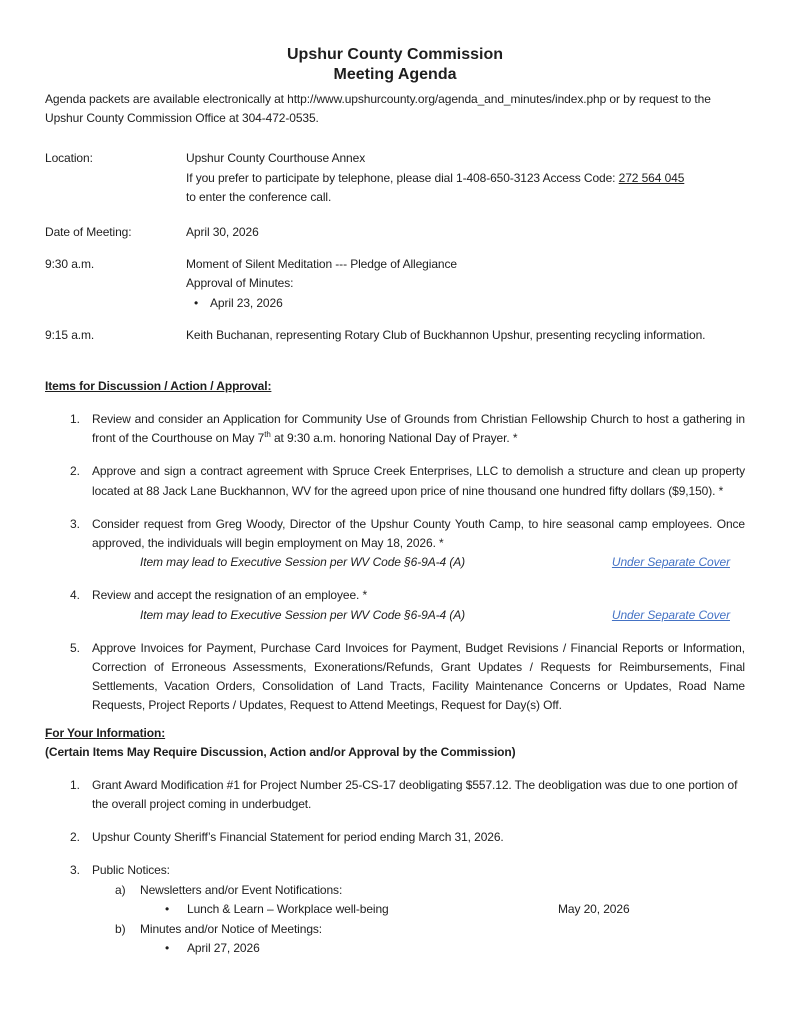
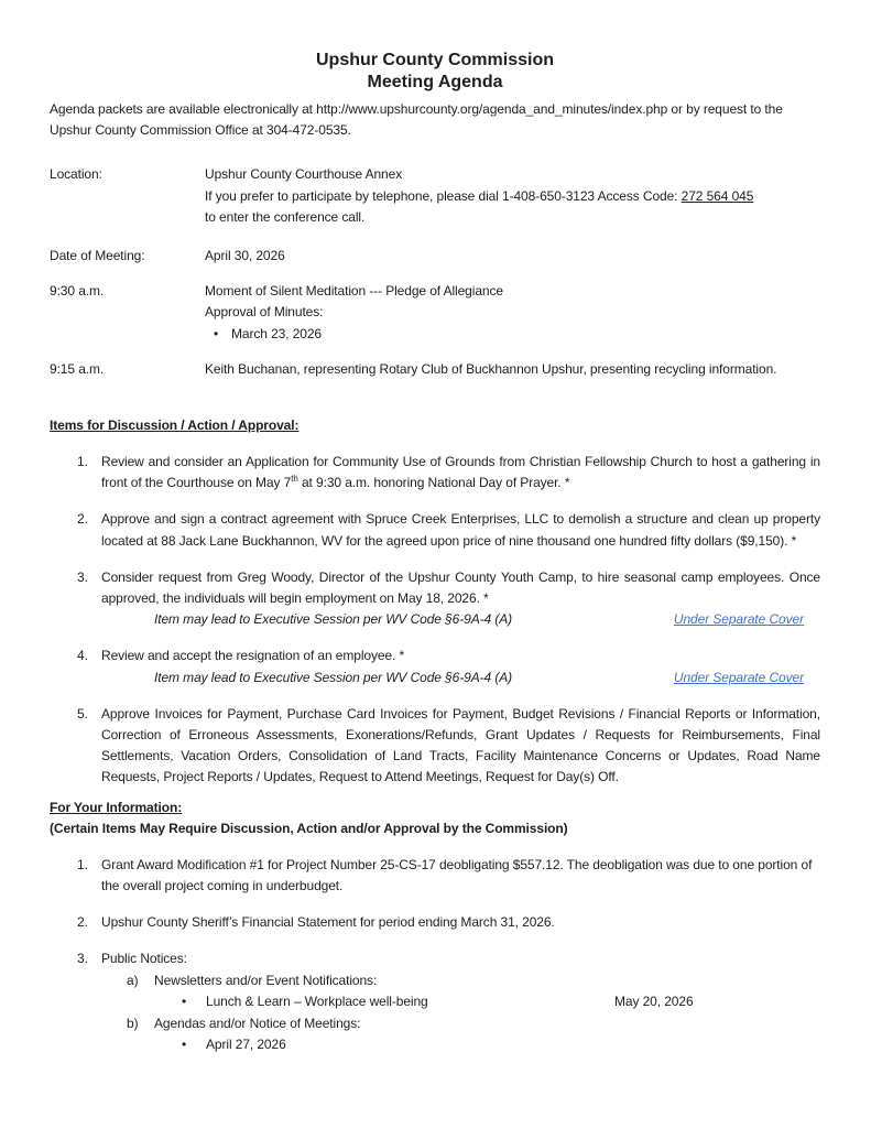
  Upshur County Commission
  Meeting Agenda
  Agenda packets are available electronically at http://www.upshurcounty.org/agenda_and_minutes/index.php or by request to the Upshur County Commission Office at 304-472-0535.
  Location:
  Upshur County Courthouse Annex
  If you prefer to participate by telephone, please dial 1-408-650-3123 Access Code: 272 564 045
  to enter the conference call.
  Date of Meeting:
  April 30, 2026
  9:30 a.m.
  Moment of Silent Meditation --- Pledge of Allegiance
  Approval of Minutes:
  •
- April 23, 2026
+ March 23, 2026
  9:15 a.m.
  Keith Buchanan, representing Rotary Club of Buckhannon Upshur, presenting recycling information.
  Items for Discussion / Action / Approval:
  1.
  Review and consider an Application for Community Use of Grounds from Christian Fellowship Church to host a gathering in front of the Courthouse on May 7th at 9:30 a.m. honoring National Day of Prayer. *
  2.
  Approve and sign a contract agreement with Spruce Creek Enterprises, LLC to demolish a structure and clean up property located at 88 Jack Lane Buckhannon, WV for the agreed upon price of nine thousand one hundred fifty dollars ($9,150). *
  3.
  Consider request from Greg Woody, Director of the Upshur County Youth Camp, to hire seasonal camp employees. Once approved, the individuals will begin employment on May 18, 2026. *
  Item may lead to Executive Session per WV Code §6-9A-4 (A)
  Under Separate Cover
  4.
  Review and accept the resignation of an employee. *
  Item may lead to Executive Session per WV Code §6-9A-4 (A)
  Under Separate Cover
  5.
  Approve Invoices for Payment, Purchase Card Invoices for Payment, Budget Revisions / Financial Reports or Information, Correction of Erroneous Assessments, Exonerations/Refunds, Grant Updates / Requests for Reimbursements, Final Settlements, Vacation Orders, Consolidation of Land Tracts, Facility Maintenance Concerns or Updates, Road Name Requests, Project Reports / Updates, Request to Attend Meetings, Request for Day(s) Off.
  For Your Information:
  (Certain Items May Require Discussion, Action and/or Approval by the Commission)
  1.
  Grant Award Modification #1 for Project Number 25-CS-17 deobligating $557.12. The deobligation was due to one portion of the overall project coming in underbudget.
  2.
  Upshur County Sheriff’s Financial Statement for period ending March 31, 2026.
  3.
  Public Notices:
  a)
  Newsletters and/or Event Notifications:
  •
  Lunch & Learn – Workplace well-being
  May 20, 2026
  b)
- Minutes and/or Notice of Meetings:
+ Agendas and/or Notice of Meetings:
  •
  April 27, 2026
